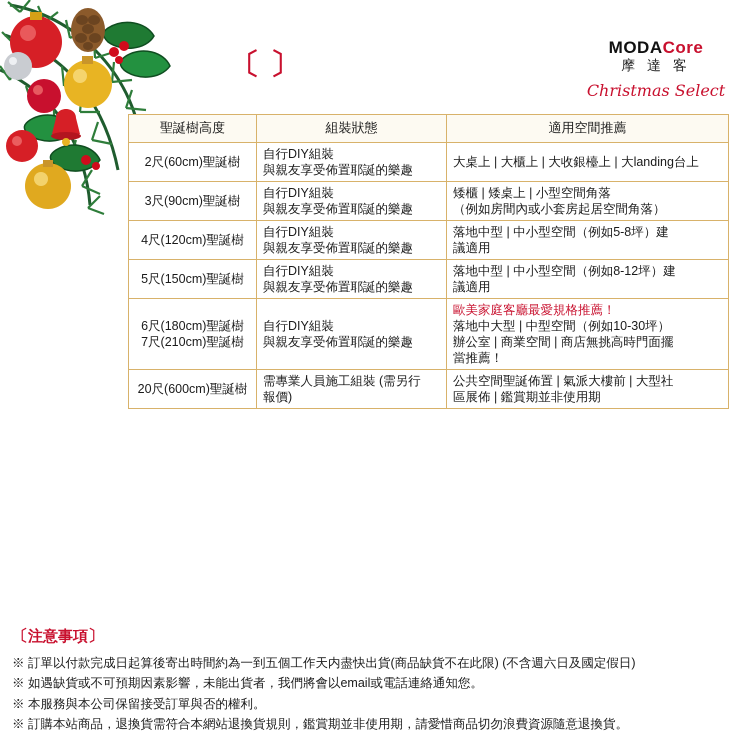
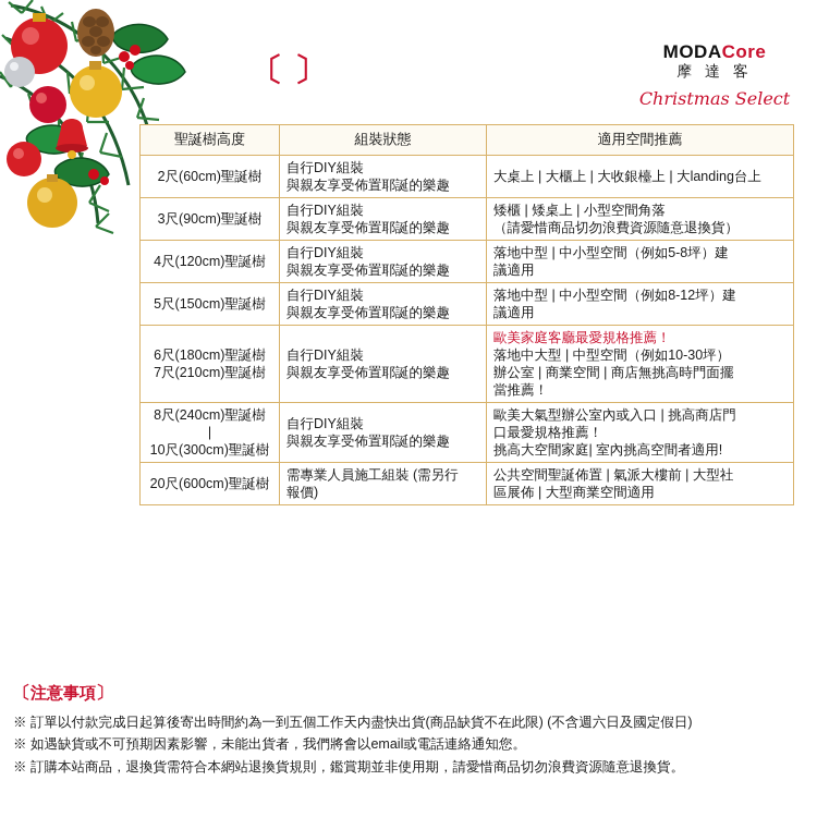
  〔
  〕
  MODACore
  摩 達 客
  Christmas Select
  聖誕樹高度	組裝狀態	適用空間推薦
  2尺(60cm)聖誕樹	自行DIY組裝 與親友享受佈置耶誕的樂趣	大桌上 | 大櫃上 | 大收銀檯上 | 大landing台上
- 3尺(90cm)聖誕樹	自行DIY組裝 與親友享受佈置耶誕的樂趣	矮櫃 | 矮桌上 | 小型空間角落 （例如房間內或小套房起居空間角落）
+ 3尺(90cm)聖誕樹	自行DIY組裝 與親友享受佈置耶誕的樂趣	矮櫃 | 矮桌上 | 小型空間角落 （請愛惜商品切勿浪費資源隨意退換貨）
  4尺(120cm)聖誕樹	自行DIY組裝 與親友享受佈置耶誕的樂趣	落地中型 | 中小型空間（例如5-8坪）建 議適用
  5尺(150cm)聖誕樹	自行DIY組裝 與親友享受佈置耶誕的樂趣	落地中型 | 中小型空間（例如8-12坪）建 議適用
  6尺(180cm)聖誕樹 7尺(210cm)聖誕樹	自行DIY組裝 與親友享受佈置耶誕的樂趣	歐美家庭客廳最愛規格推薦！落地中大型 | 中型空間（例如10-30坪） 辦公室 | 商業空間 | 商店無挑高時門面擺 當推薦！
+ 8尺(240cm)聖誕樹 | 10尺(300cm)聖誕樹	自行DIY組裝 與親友享受佈置耶誕的樂趣	歐美大氣型辦公室內或入口 | 挑高商店門 口最愛規格推薦！ 挑高大空間家庭| 室內挑高空間者適用!
- 20尺(600cm)聖誕樹	需專業人員施工組裝 (需另行 報價)	公共空間聖誕佈置 | 氣派大樓前 | 大型社 區展佈 | 鑑賞期並非使用期
+ 20尺(600cm)聖誕樹	需專業人員施工組裝 (需另行 報價)	公共空間聖誕佈置 | 氣派大樓前 | 大型社 區展佈 | 大型商業空間適用
  〔注意事項〕
  ※ 訂單以付款完成日起算後寄出時間約為一到五個工作天内盡快出貨(商品缺貨不在此限) (不含週六日及國定假日)
  ※ 如遇缺貨或不可預期因素影響，未能出貨者，我們將會以email或電話連絡通知您。
- ※ 本服務與本公司保留接受訂單與否的權利。
  ※ 訂購本站商品，退換貨需符合本網站退換貨規則，鑑賞期並非使用期，請愛惜商品切勿浪費資源隨意退換貨。
